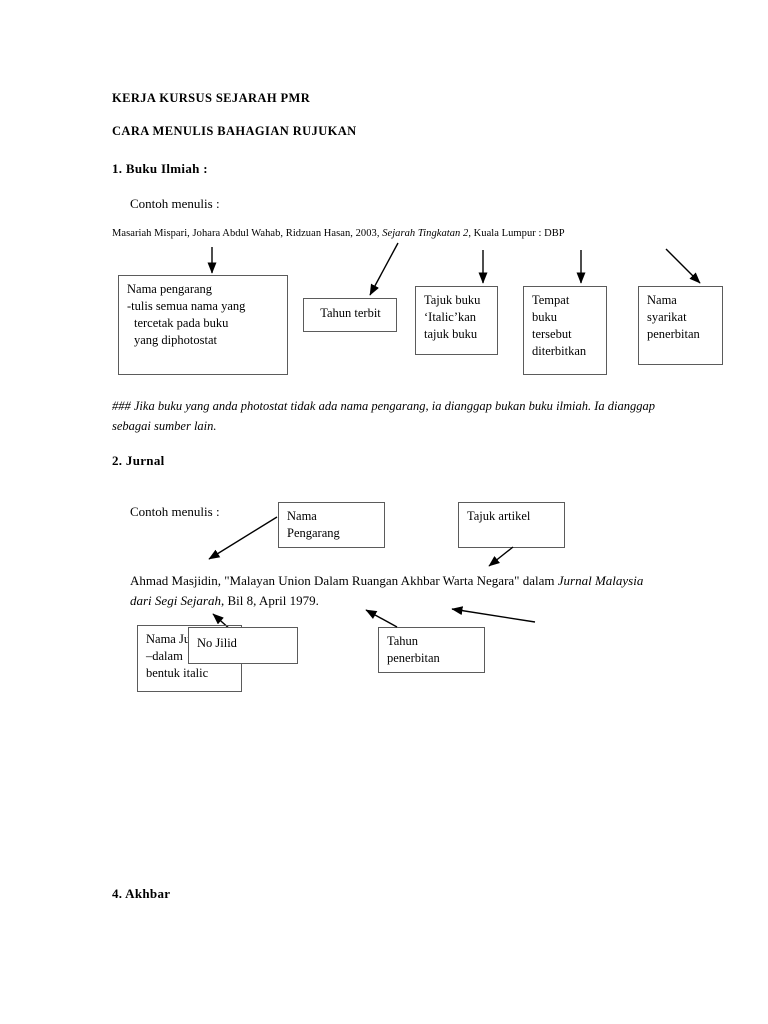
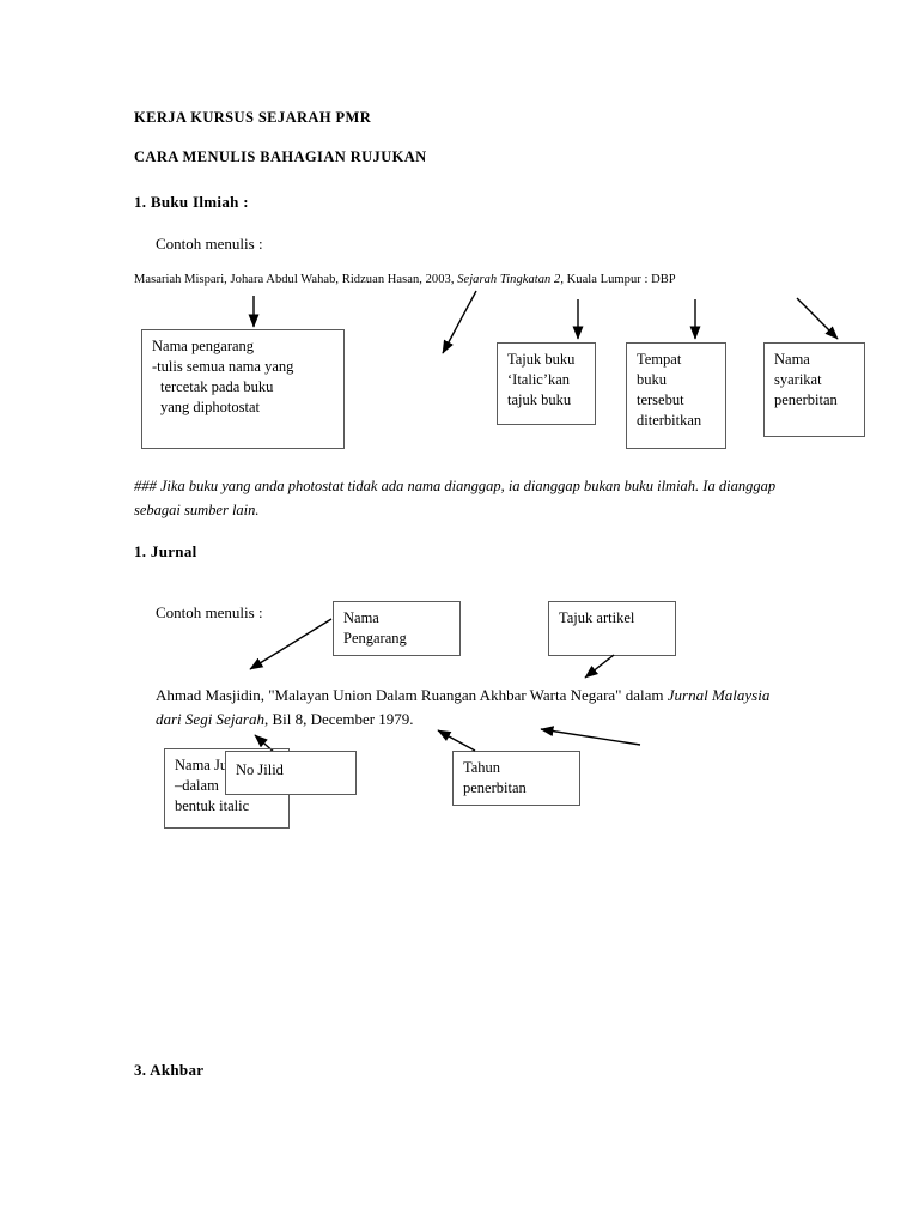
  KERJA KURSUS SEJARAH PMR
  CARA MENULIS BAHAGIAN RUJUKAN
  1. Buku Ilmiah :
  Contoh menulis :
  Masariah Mispari, Johara Abdul Wahab, Ridzuan Hasan, 2003, Sejarah Tingkatan 2, Kuala Lumpur : DBP
  Nama pengarang
  -tulis semua nama yang
  tercetak pada buku
  yang diphotostat
- Tahun terbit
  Tajuk buku
  ‘Italic’kan
  tajuk buku
  Tempat
  buku
  tersebut
  diterbitkan
  Nama
  syarikat
  penerbitan
- ### Jika buku yang anda photostat tidak ada nama pengarang, ia dianggap bukan buku ilmiah. Ia dianggap sebagai sumber lain.
+ ### Jika buku yang anda photostat tidak ada nama dianggap, ia dianggap bukan buku ilmiah. Ia dianggap sebagai sumber lain.
- 2. Jurnal
+ 1. Jurnal
  Contoh menulis :
  Nama
  Pengarang
  Tajuk artikel
- Ahmad Masjidin, "Malayan Union Dalam Ruangan Akhbar Warta Negara" dalam Jurnal Malaysia dari Segi Sejarah, Bil 8, April 1979.
+ Ahmad Masjidin, "Malayan Union Dalam Ruangan Akhbar Warta Negara" dalam Jurnal Malaysia dari Segi Sejarah, Bil 8, December 1979.
  –dalam
  bentuk italic
  No Jilid
  Tahun
  penerbitan
- 4. Akhbar
+ 3. Akhbar
